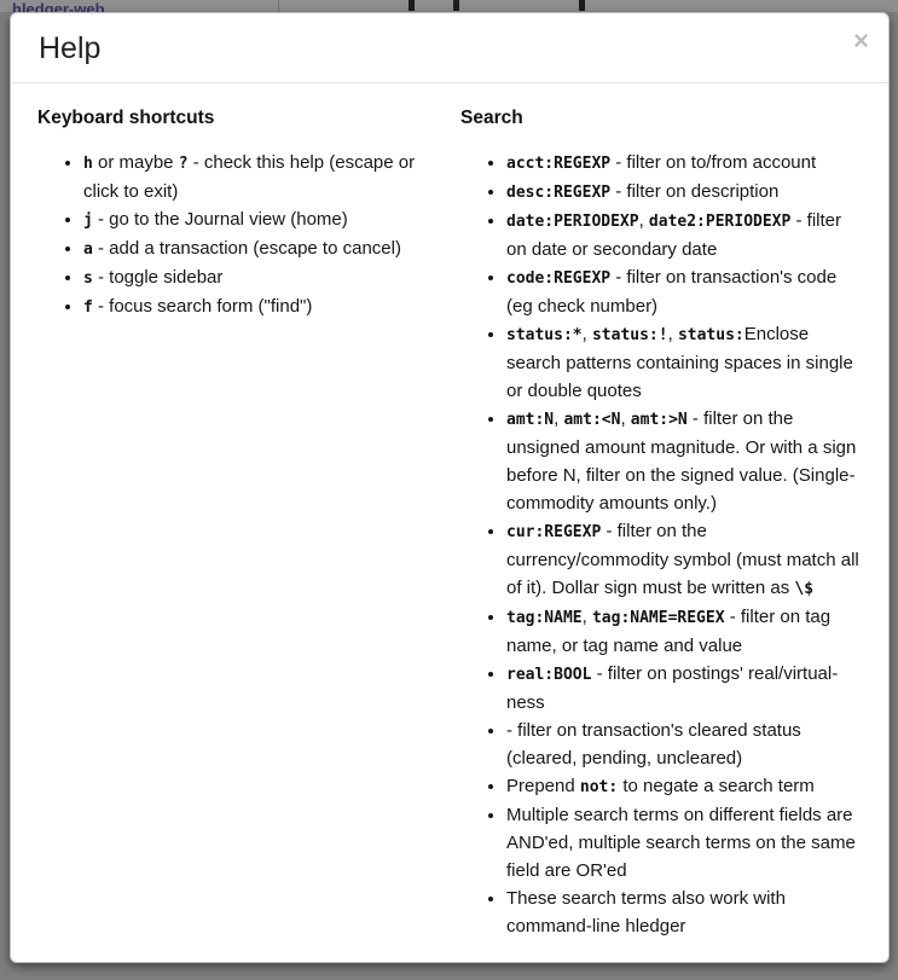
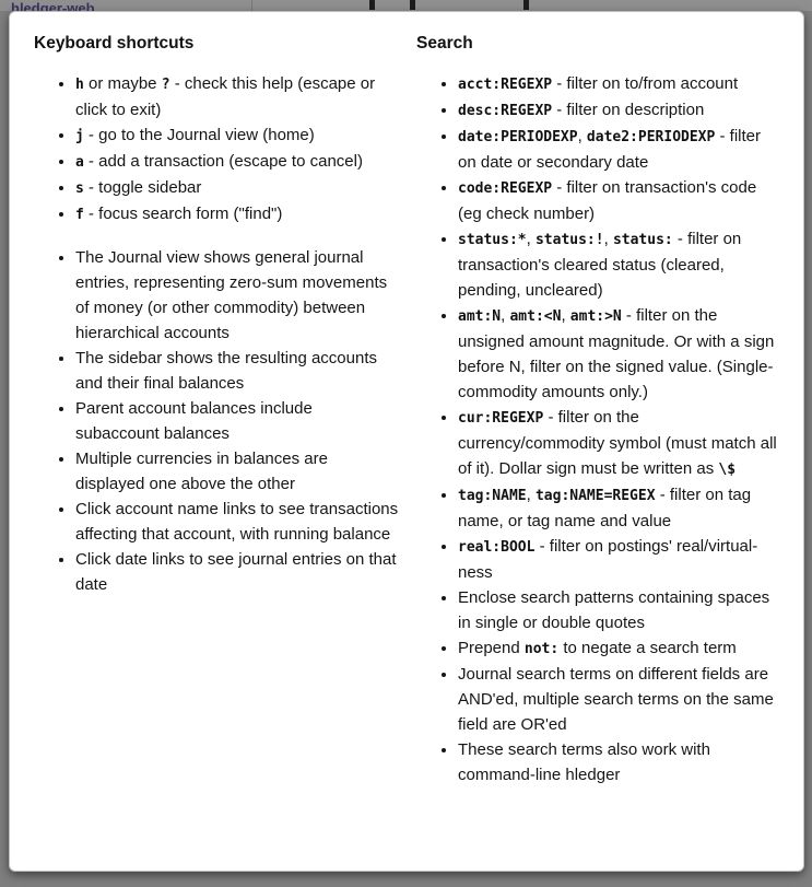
  hledger-web
- Help
- ×
  Keyboard shortcuts
  h or maybe ? - check this help (escape or click to exit)
  j - go to the Journal view (home)
  a - add a transaction (escape to cancel)
  s - toggle sidebar
  f - focus search form ("find")
+ The Journal view shows general journal entries, representing zero-sum movements of money (or other commodity) between hierarchical accounts
+ The sidebar shows the resulting accounts and their final balances
+ Parent account balances include subaccount balances
+ Multiple currencies in balances are displayed one above the other
+ Click account name links to see transactions affecting that account, with running balance
+ Click date links to see journal entries on that date
  Search
  acct:REGEXP - filter on to/from account
  desc:REGEXP - filter on description
  date:PERIODEXP, date2:PERIODEXP - filter on date or secondary date
  code:REGEXP - filter on transaction's code (eg check number)
- status:*, status:!, status:Enclose search patterns containing spaces in single or double quotes
+ status:*, status:!, status: - filter on transaction's cleared status (cleared, pending, uncleared)
  amt:N, amt:<N, amt:>N - filter on the unsigned amount magnitude. Or with a sign before N, filter on the signed value. (Single-commodity amounts only.)
  cur:REGEXP - filter on the currency/commodity symbol (must match all of it). Dollar sign must be written as \$
  tag:NAME, tag:NAME=REGEX - filter on tag name, or tag name and value
  real:BOOL - filter on postings' real/virtual-ness
- - filter on transaction's cleared status (cleared, pending, uncleared)
+ Enclose search patterns containing spaces in single or double quotes
  Prepend not: to negate a search term
- Multiple search terms on different fields are AND'ed, multiple search terms on the same field are OR'ed
+ Journal search terms on different fields are AND'ed, multiple search terms on the same field are OR'ed
  These search terms also work with command-line hledger
